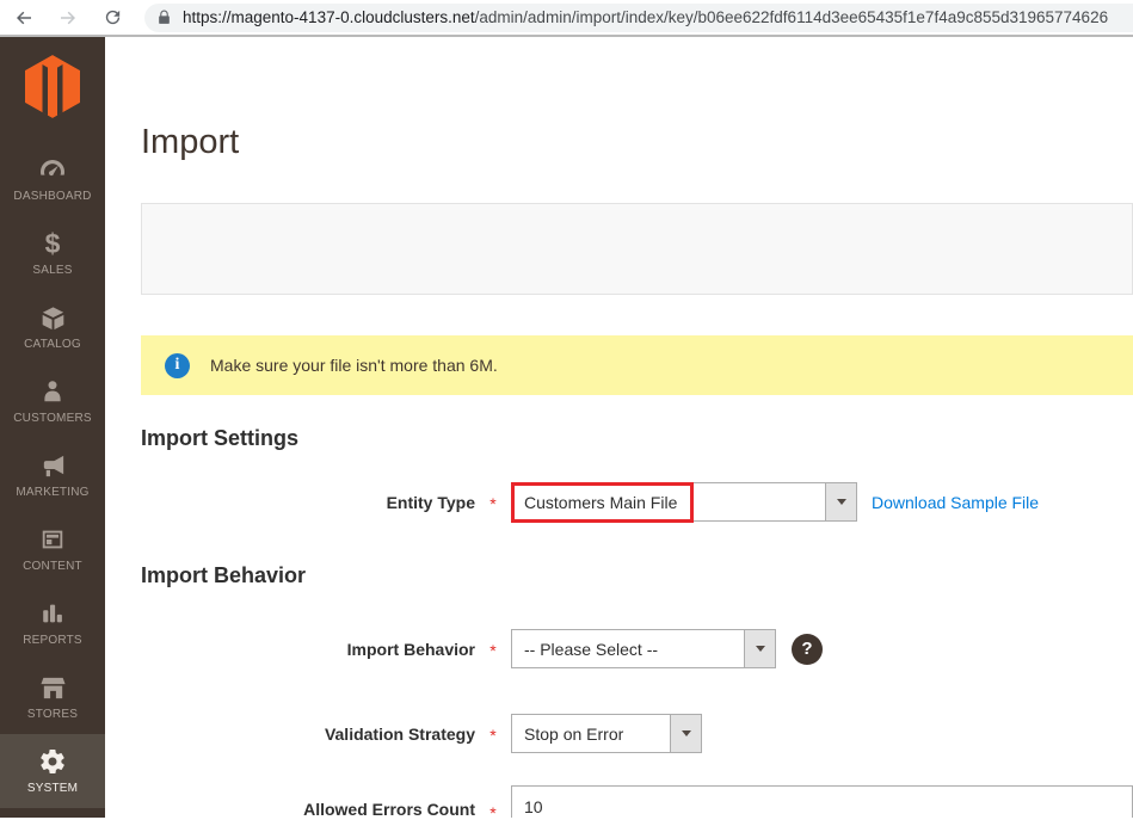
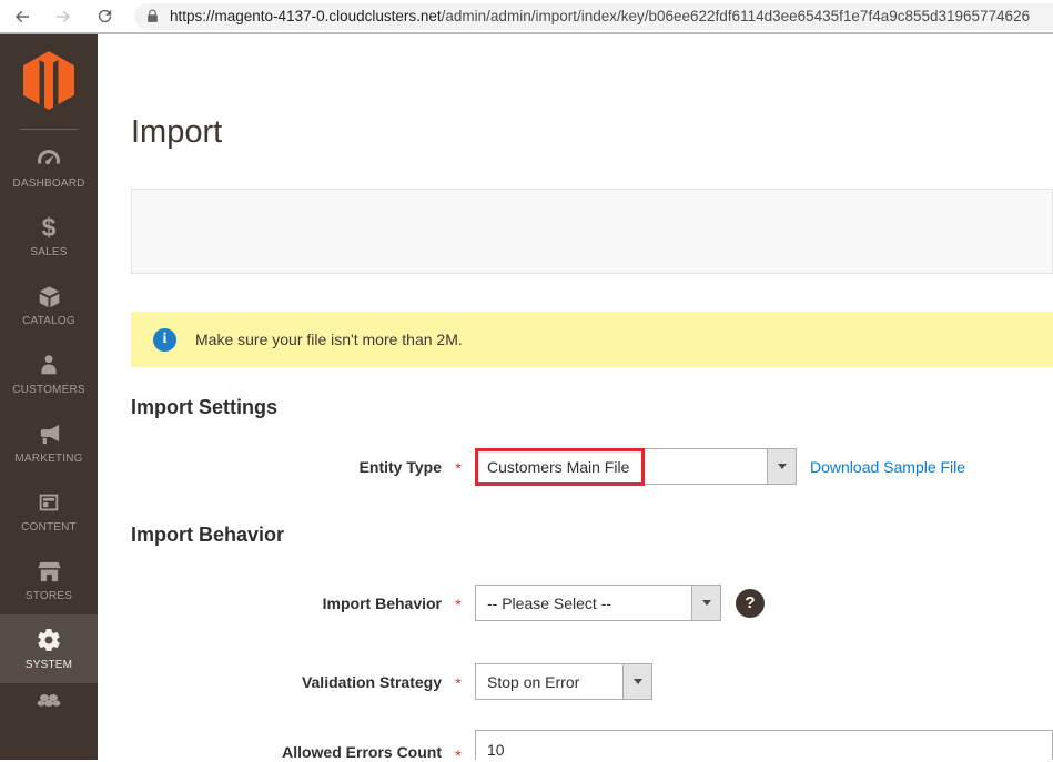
  https://magento-4137-0.cloudclusters.net/admin/admin/import/index/key/b06ee622fdf6114d3ee65435f1e7f4a9c855d31965774626
  DASHBOARD
  $
  SALES
  CATALOG
  CUSTOMERS
  MARKETING
  CONTENT
- REPORTS
  STORES
  SYSTEM
  Import
  i
- Make sure your file isn't more than 6M.
+ Make sure your file isn't more than 2M.
  Import Settings
  Entity Type
  *
  Customers Main File
  Download Sample File
  Import Behavior
  Import Behavior
  *
  -- Please Select --
  ?
  Validation Strategy
  *
  Stop on Error
  Allowed Errors Count
  *
  10
